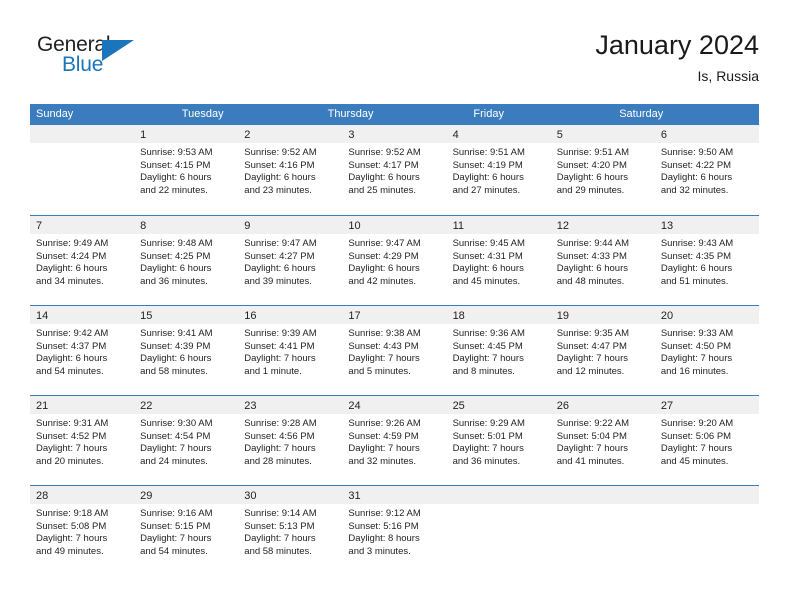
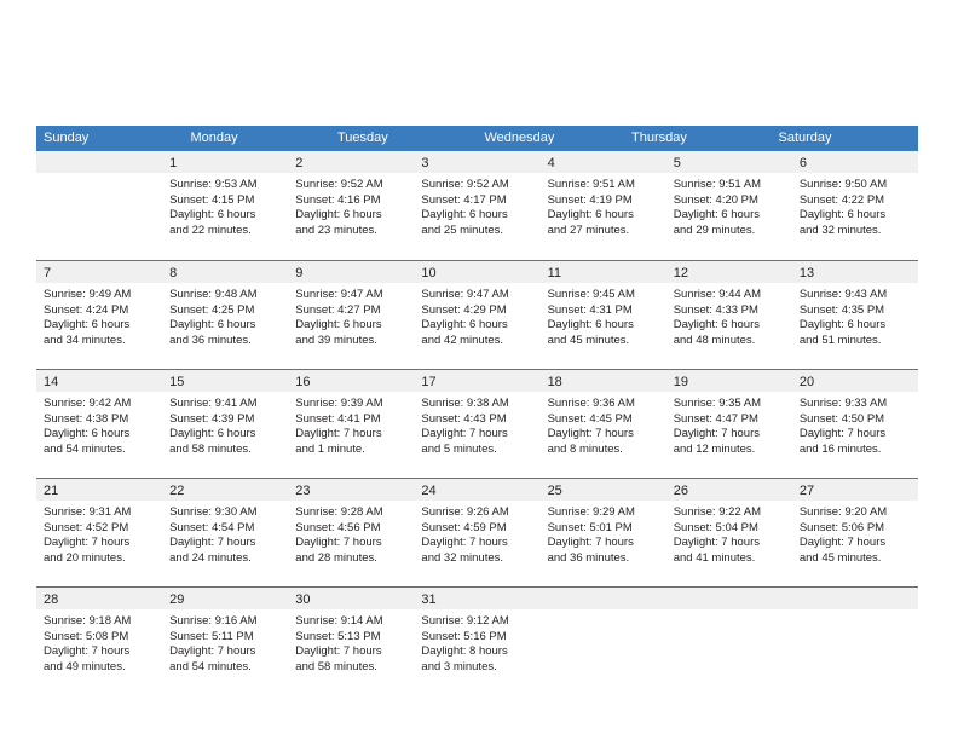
- General
- Blue
- January 2024
- Is, Russia
  Sunday
+ Monday
  Tuesday
+ Wednesday
  Thursday
- Friday
  Saturday
  1
  Sunrise: 9:53 AM
  Sunset: 4:15 PM
  Daylight: 6 hours
  and 22 minutes.
  2
  Sunrise: 9:52 AM
  Sunset: 4:16 PM
  Daylight: 6 hours
  and 23 minutes.
  3
  Sunrise: 9:52 AM
  Sunset: 4:17 PM
  Daylight: 6 hours
  and 25 minutes.
  4
  Sunrise: 9:51 AM
  Sunset: 4:19 PM
  Daylight: 6 hours
  and 27 minutes.
  5
  Sunrise: 9:51 AM
  Sunset: 4:20 PM
  Daylight: 6 hours
  and 29 minutes.
  6
  Sunrise: 9:50 AM
  Sunset: 4:22 PM
  Daylight: 6 hours
  and 32 minutes.
  7
  Sunrise: 9:49 AM
  Sunset: 4:24 PM
  Daylight: 6 hours
  and 34 minutes.
  8
  Sunrise: 9:48 AM
  Sunset: 4:25 PM
  Daylight: 6 hours
  and 36 minutes.
  9
  Sunrise: 9:47 AM
  Sunset: 4:27 PM
  Daylight: 6 hours
  and 39 minutes.
  10
  Sunrise: 9:47 AM
  Sunset: 4:29 PM
  Daylight: 6 hours
  and 42 minutes.
  11
  Sunrise: 9:45 AM
  Sunset: 4:31 PM
  Daylight: 6 hours
  and 45 minutes.
  12
  Sunrise: 9:44 AM
  Sunset: 4:33 PM
  Daylight: 6 hours
  and 48 minutes.
  13
  Sunrise: 9:43 AM
  Sunset: 4:35 PM
  Daylight: 6 hours
  and 51 minutes.
  14
  Sunrise: 9:42 AM
- Sunset: 4:37 PM
+ Sunset: 4:38 PM
  Daylight: 6 hours
  and 54 minutes.
  15
  Sunrise: 9:41 AM
  Sunset: 4:39 PM
  Daylight: 6 hours
  and 58 minutes.
  16
  Sunrise: 9:39 AM
  Sunset: 4:41 PM
  Daylight: 7 hours
  and 1 minute.
  17
  Sunrise: 9:38 AM
  Sunset: 4:43 PM
  Daylight: 7 hours
  and 5 minutes.
  18
  Sunrise: 9:36 AM
  Sunset: 4:45 PM
  Daylight: 7 hours
  and 8 minutes.
  19
  Sunrise: 9:35 AM
  Sunset: 4:47 PM
  Daylight: 7 hours
  and 12 minutes.
  20
  Sunrise: 9:33 AM
  Sunset: 4:50 PM
  Daylight: 7 hours
  and 16 minutes.
  21
  Sunrise: 9:31 AM
  Sunset: 4:52 PM
  Daylight: 7 hours
  and 20 minutes.
  22
  Sunrise: 9:30 AM
  Sunset: 4:54 PM
  Daylight: 7 hours
  and 24 minutes.
  23
  Sunrise: 9:28 AM
  Sunset: 4:56 PM
  Daylight: 7 hours
  and 28 minutes.
  24
  Sunrise: 9:26 AM
  Sunset: 4:59 PM
  Daylight: 7 hours
  and 32 minutes.
  25
  Sunrise: 9:29 AM
  Sunset: 5:01 PM
  Daylight: 7 hours
  and 36 minutes.
  26
  Sunrise: 9:22 AM
  Sunset: 5:04 PM
  Daylight: 7 hours
  and 41 minutes.
  27
  Sunrise: 9:20 AM
  Sunset: 5:06 PM
  Daylight: 7 hours
  and 45 minutes.
  28
  Sunrise: 9:18 AM
  Sunset: 5:08 PM
  Daylight: 7 hours
  and 49 minutes.
  29
  Sunrise: 9:16 AM
- Sunset: 5:15 PM
+ Sunset: 5:11 PM
  Daylight: 7 hours
  and 54 minutes.
  30
  Sunrise: 9:14 AM
  Sunset: 5:13 PM
  Daylight: 7 hours
  and 58 minutes.
  31
  Sunrise: 9:12 AM
  Sunset: 5:16 PM
  Daylight: 8 hours
  and 3 minutes.
